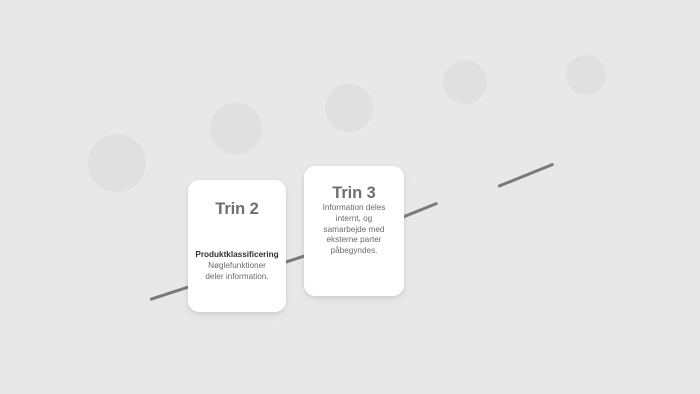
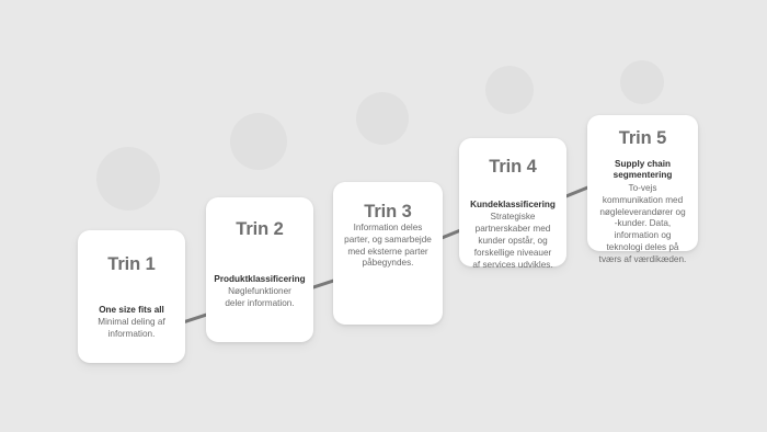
+ Trin 1
+ One size fits all
+ Minimal deling af information.
  Trin 2
  Produktklassificering
  Nøglefunktioner deler information.
  Trin 3
- Information deles internt, og samarbejde med eksterne parter påbegyndes.
+ Information deles parter, og samarbejde med eksterne parter påbegyndes.
+ Trin 4
+ Kundeklassificering
+ Strategiske partnerskaber med kunder opstår, og forskellige niveauer af services udvikles.
+ Trin 5
+ Supply chain segmentering
+ To-vejs kommunikation med nøgleleverandører og -kunder. Data, information og teknologi deles på tværs af værdikæden.
